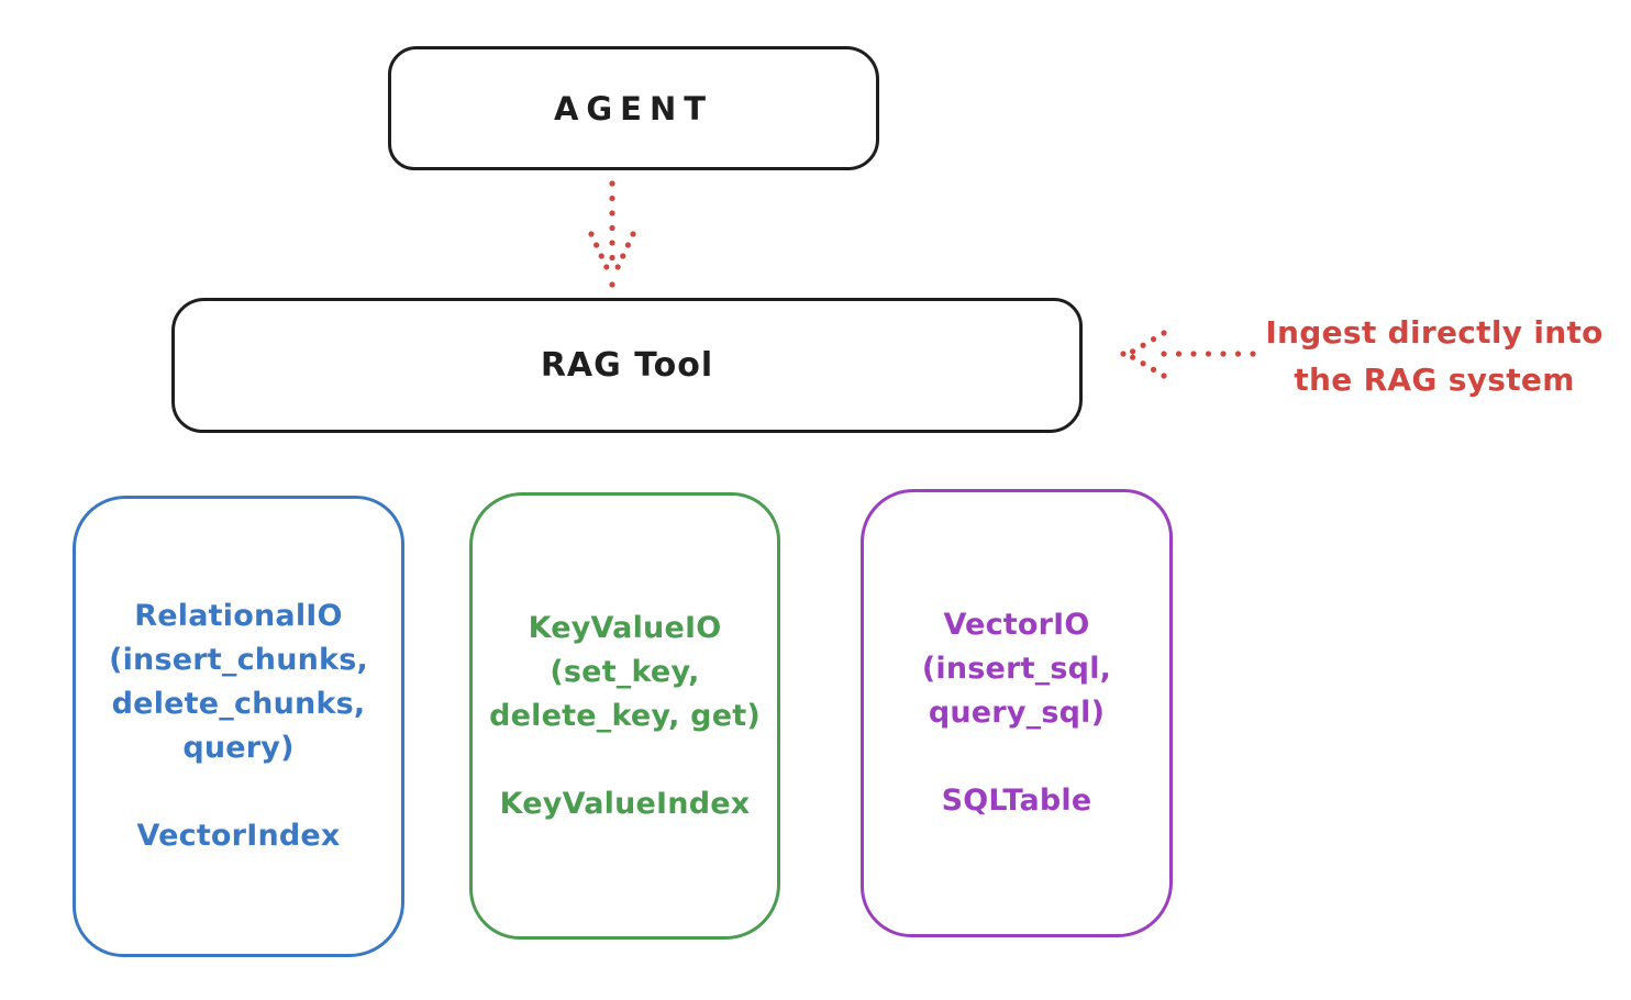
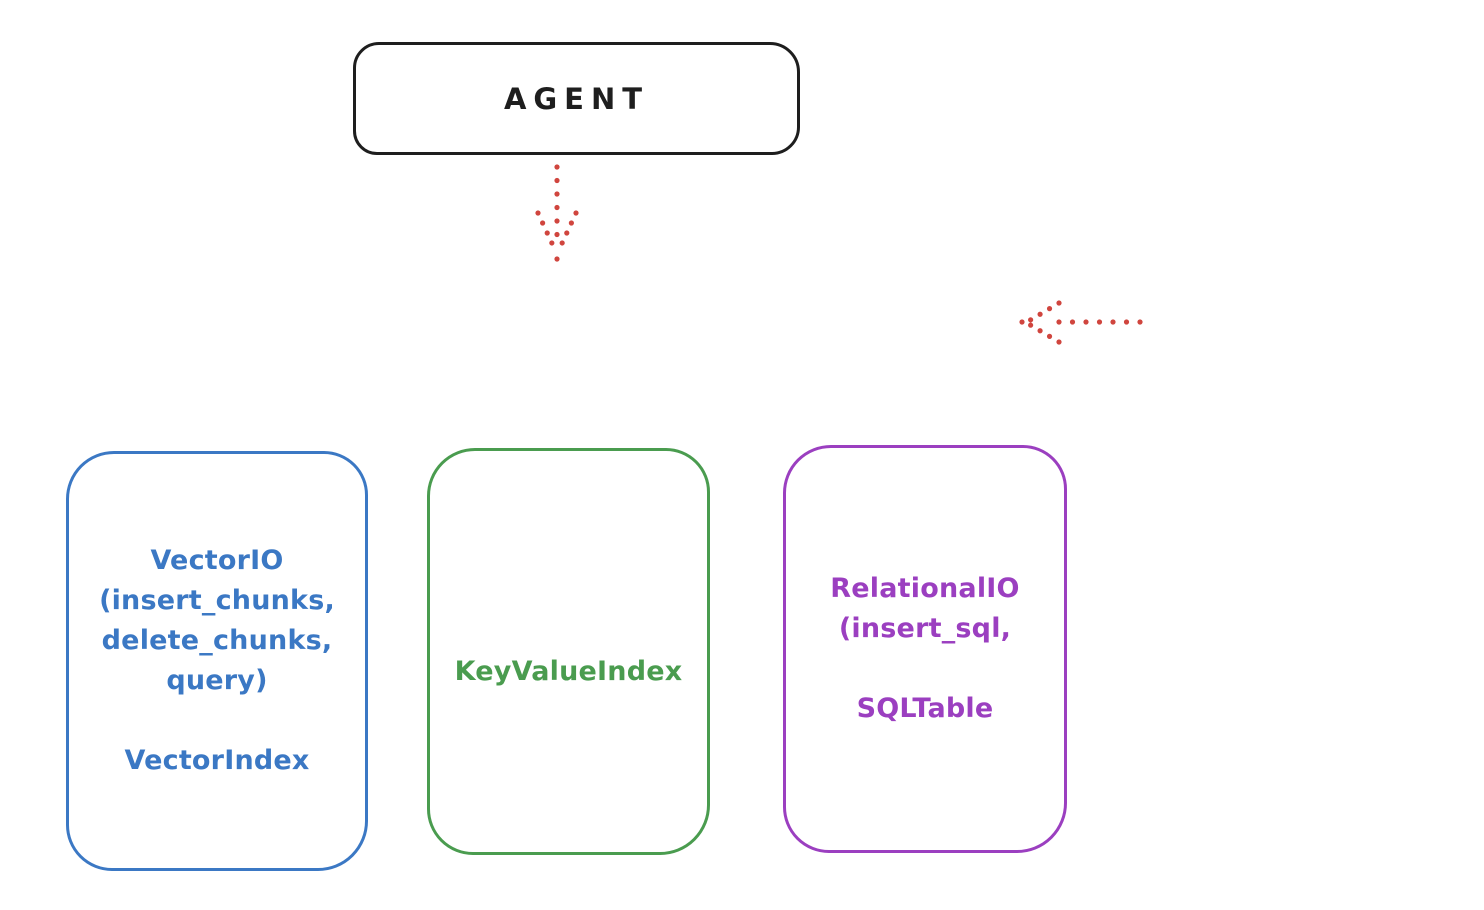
  AGENT
- RAG Tool
- Ingest directly into
- the RAG system
- RelationalIO
+ VectorIO
  (insert_chunks,
  delete_chunks,
  query)
  VectorIndex
- KeyValueIO
- (set_key,
- delete_key, get)
  KeyValueIndex
- VectorIO
+ RelationalIO
  (insert_sql,
- query_sql)
  SQLTable
